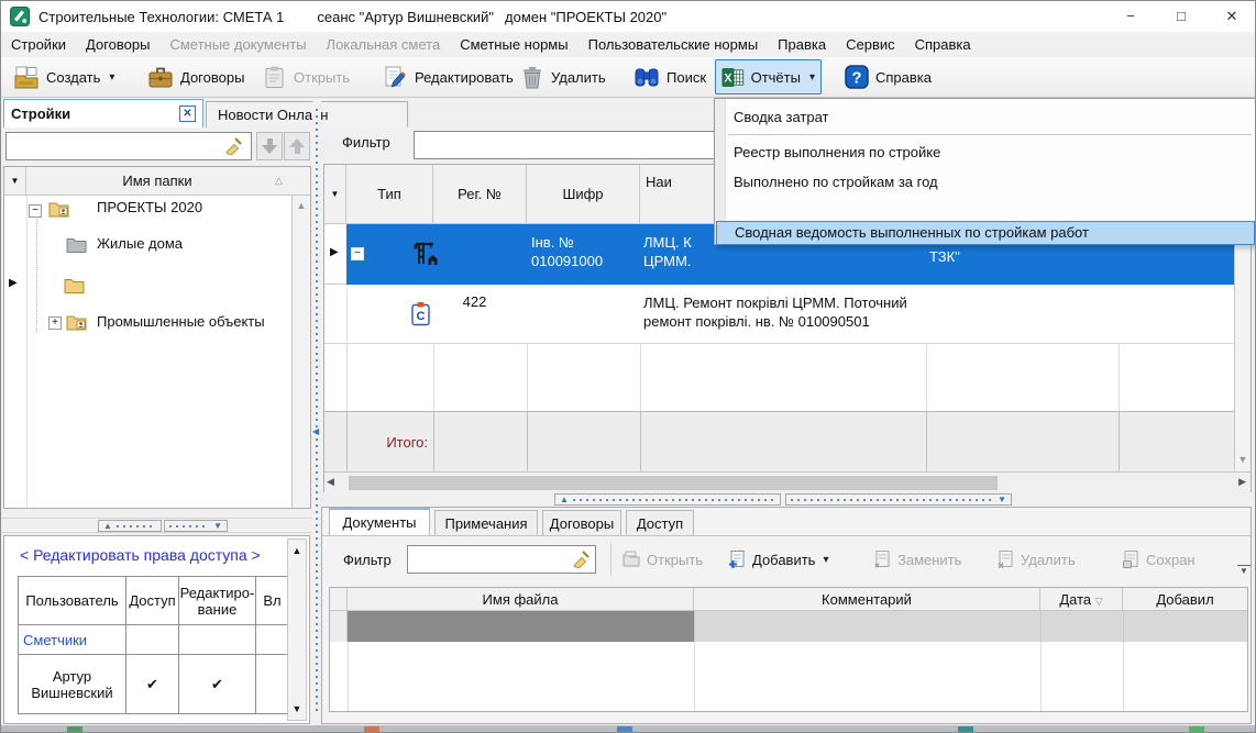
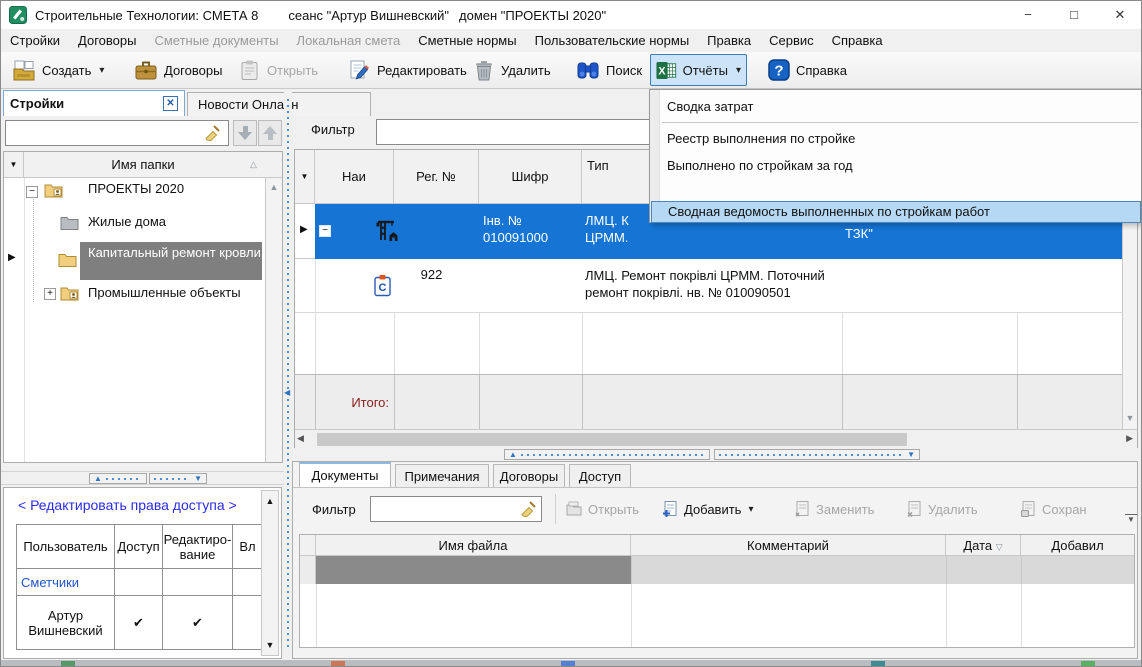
- Строительные Технологии: СМЕТА 1
+ Строительные Технологии: СМЕТА 8
  сеанс "Артур Вишневский"
  домен "ПРОЕКТЫ 2020"
  −
  □
  ✕
  Стройки
  Договоры
  Сметные документы
  Локальная смета
  Сметные нормы
  Пользовательские нормы
  Правка
  Сервис
  Справка
  Создать
  ▾
  Договоры
  Открыть
  Редактировать
  Удалить
  Поиск
  X
  Отчёты
  ▾
  ?
  Справка
  Стройки
  ✕
  Новости Онлан
  ▼
  Имя папки
  △
  ▲
  −
  ПРОЕКТЫ 2020
  Жилые дома
+ Капитальный ремонт кровли
  ▶
  +
  Промышленные объекты
  ▲
  ▼
  < Редактировать права доступа >
  Пользователь	Доступ	Редактиро- вание	Вл
  Сметчики
  Артур Вишневский	✔	✔
  ▲
  ▼
  ◀
  Фильтр
  ▼
- Тип
+ Наи
  Рег. №
  Шифр
- Наи
+ Тип
  ▶
  −
  Інв. №
  010091000
  ЛМЦ. К
  ЦРММ.
  ТЗК"
  С
- 422
+ 922
  ЛМЦ. Ремонт покрівлі ЦРММ. Поточний ремонт покрівлі. нв. № 010090501
  Итого:
  ▼
  ◀
  ▶
  ▲
  ▼
  Документы
  Примечания
  Договоры
  Доступ
  Фильтр
  Открыть
  Добавить
  ▾
  Заменить
  Удалить
  Сохран
  ▼
  Имя файла
  Комментарий
  Дата ▽
  Добавил
  Сводка затрат
  Реестр выполнения по стройке
  Выполнено по стройкам за год
  Сводная ведомость выполненных по стройкам работ
